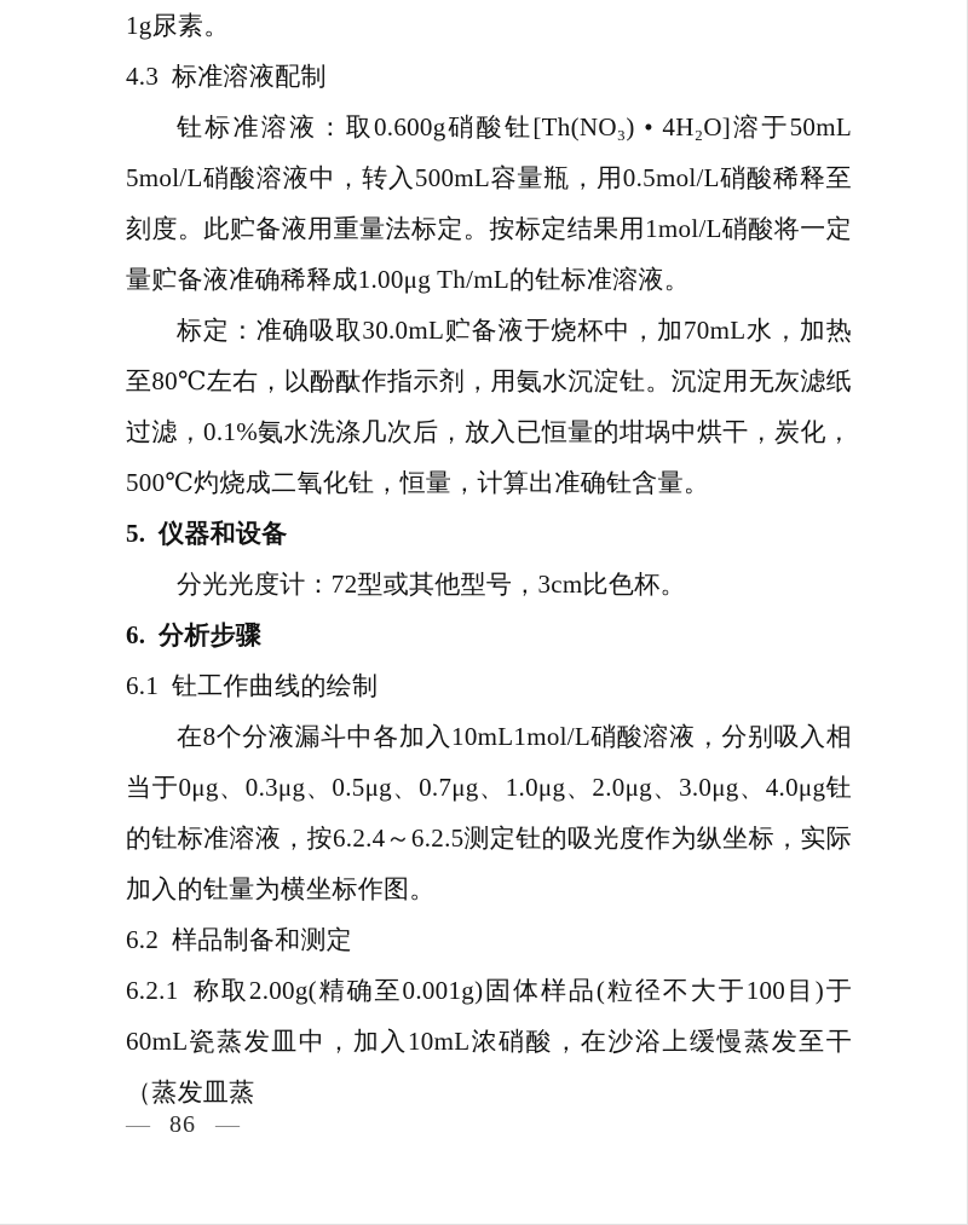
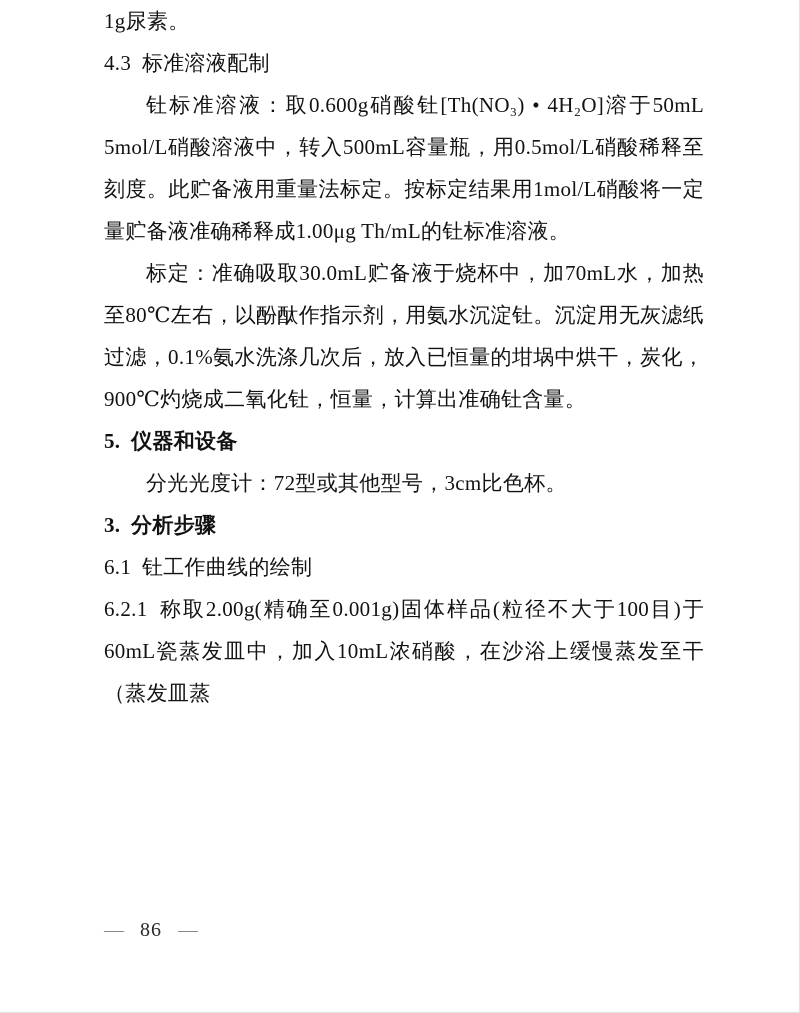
  1g尿素。
  4.3 标准溶液配制
  钍标准溶液：取0.600g硝酸钍[Th(NO₃) • 4H₂O]溶于50mL 5mol/L硝酸溶液中，转入500mL容量瓶，用0.5mol/L硝酸稀释至刻度。此贮备液用重量法标定。按标定结果用1mol/L硝酸将一定量贮备液准确稀释成1.00μg Th/mL的钍标准溶液。
- 标定：准确吸取30.0mL贮备液于烧杯中，加70mL水，加热至80℃左右，以酚酞作指示剂，用氨水沉淀钍。沉淀用无灰滤纸过滤，0.1%氨水洗涤几次后，放入已恒量的坩埚中烘干，炭化，500℃灼烧成二氧化钍，恒量，计算出准确钍含量。
+ 标定：准确吸取30.0mL贮备液于烧杯中，加70mL水，加热至80℃左右，以酚酞作指示剂，用氨水沉淀钍。沉淀用无灰滤纸过滤，0.1%氨水洗涤几次后，放入已恒量的坩埚中烘干，炭化，900℃灼烧成二氧化钍，恒量，计算出准确钍含量。
  5. 仪器和设备
  分光光度计：72型或其他型号，3cm比色杯。
- 6. 分析步骤
+ 3. 分析步骤
  6.1 钍工作曲线的绘制
- 在8个分液漏斗中各加入10mL1mol/L硝酸溶液，分别吸入相当于0μg、0.3μg、0.5μg、0.7μg、1.0μg、2.0μg、3.0μg、4.0μg钍的钍标准溶液，按6.2.4～6.2.5测定钍的吸光度作为纵坐标，实际加入的钍量为横坐标作图。
- 6.2 样品制备和测定
  6.2.1 称取2.00g(精确至0.001g)固体样品(粒径不大于100目)于60mL瓷蒸发皿中，加入10mL浓硝酸，在沙浴上缓慢蒸发至干（蒸发皿蒸
  —
  86
  —
